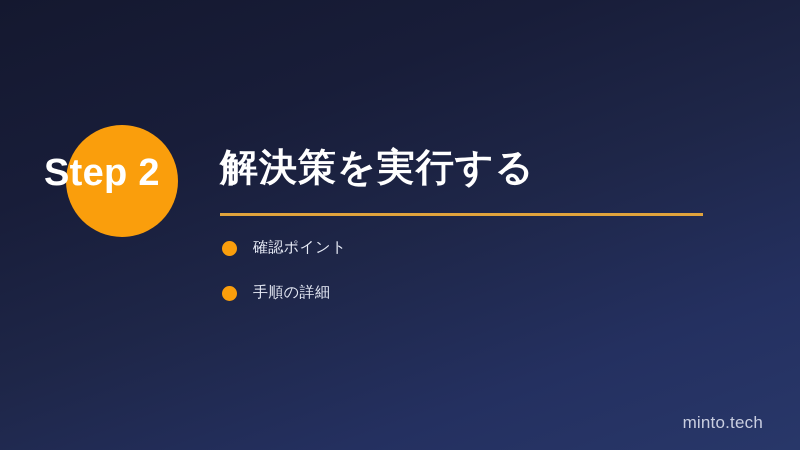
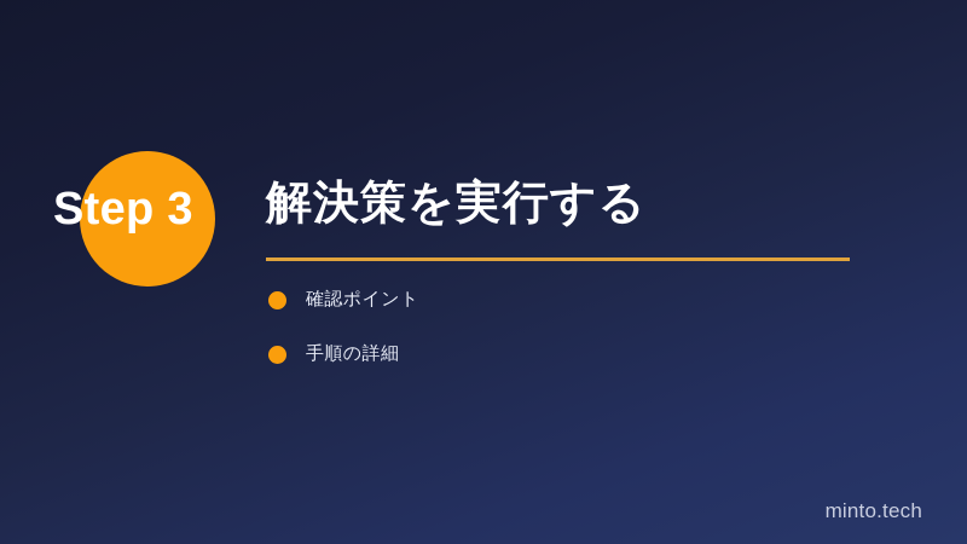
- Step 2
+ Step 3
  解決策を実行する
  確認ポイント
  手順の詳細
  minto.tech
